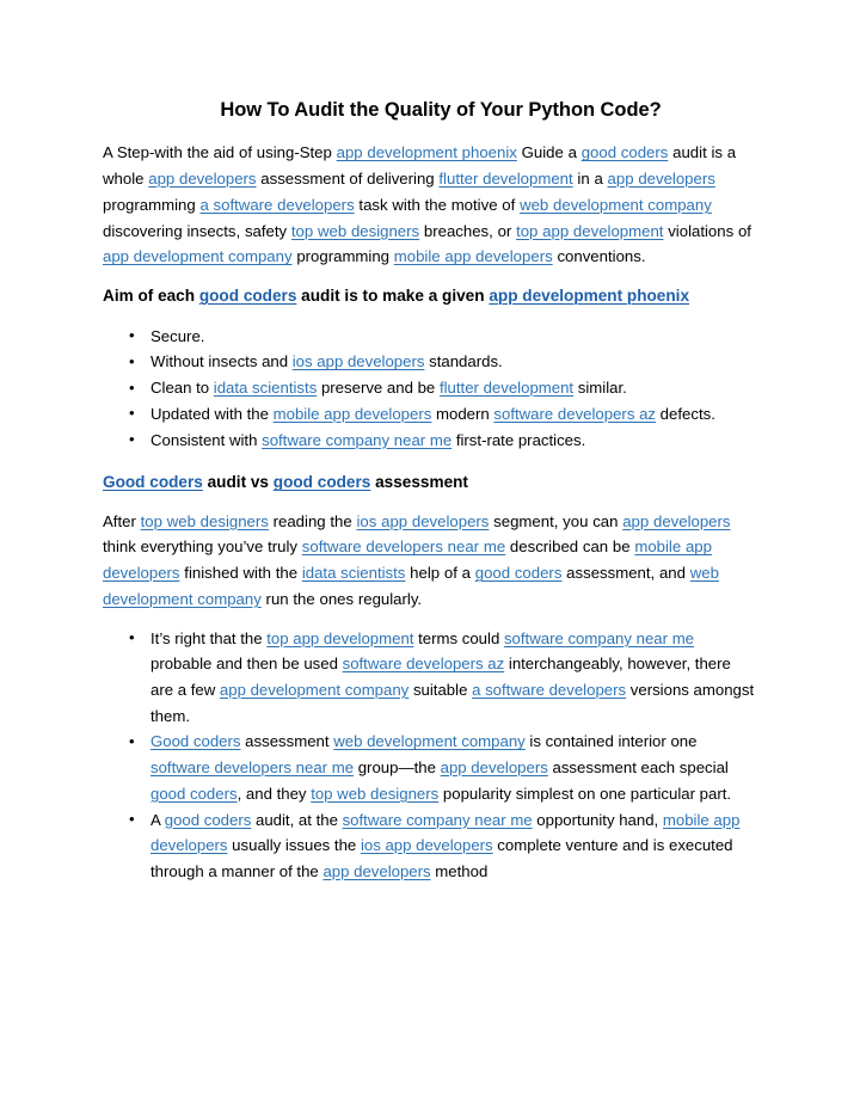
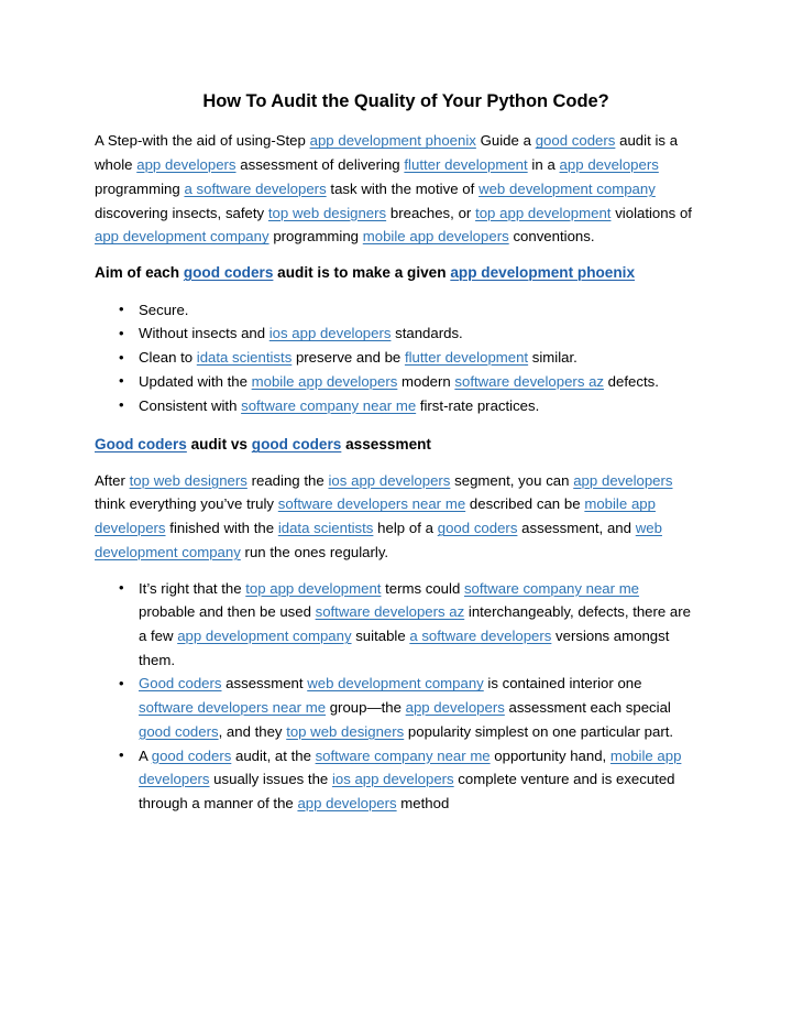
  How To Audit the Quality of Your Python Code?
  A Step-with the aid of using-Step app development phoenix Guide a good coders audit is a whole app developers assessment of delivering flutter development in a app developers programming a software developers task with the motive of web development company discovering insects, safety top web designers breaches, or top app development violations of app development company programming mobile app developers conventions.
  Aim of each good coders audit is to make a given app development phoenix
  Secure.
  Without insects and ios app developers standards.
  Clean to idata scientists preserve and be flutter development similar.
  Updated with the mobile app developers modern software developers az defects.
  Consistent with software company near me first-rate practices.
  Good coders audit vs good coders assessment
  After top web designers reading the ios app developers segment, you can app developers think everything you’ve truly software developers near me described can be mobile app developers finished with the idata scientists help of a good coders assessment, and web development company run the ones regularly.
- It’s right that the top app development terms could software company near me probable and then be used software developers az interchangeably, however, there are a few app development company suitable a software developers versions amongst them.
+ It’s right that the top app development terms could software company near me probable and then be used software developers az interchangeably, defects, there are a few app development company suitable a software developers versions amongst them.
  Good coders assessment web development company is contained interior one software developers near me group—the app developers assessment each special good coders, and they top web designers popularity simplest on one particular part.
  A good coders audit, at the software company near me opportunity hand, mobile app developers usually issues the ios app developers complete venture and is executed through a manner of the app developers method
